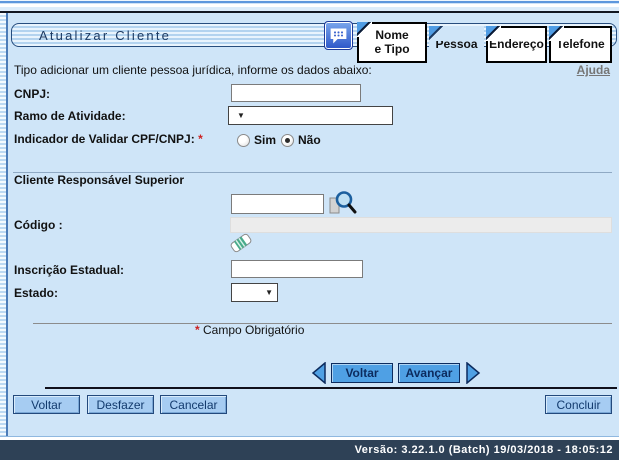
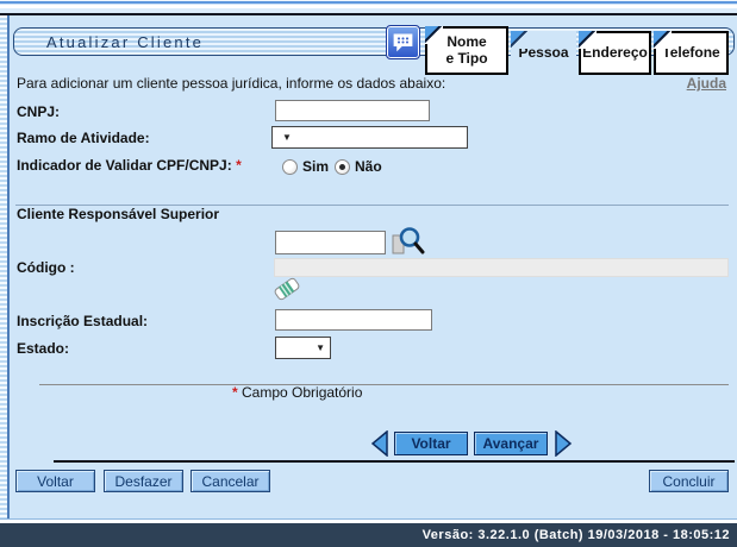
  Atualizar Cliente
  Nome
  e Tipo
  Pessoa
  Endereço
  Telefone
- Tipo adicionar um cliente pessoa jurídica, informe os dados abaixo:
+ Para adicionar um cliente pessoa jurídica, informe os dados abaixo:
  Ajuda
  CNPJ:
  Ramo de Atividade:
  ▼
  Indicador de Validar CPF/CNPJ: *
  Sim
  Não
  Cliente Responsável Superior
  Código :
  Inscrição Estadual:
  Estado:
  ▼
  * Campo Obrigatório
  Voltar
  Avançar
  Voltar
  Desfazer
  Cancelar
  Concluir
  Versão: 3.22.1.0 (Batch) 19/03/2018 - 18:05:12
